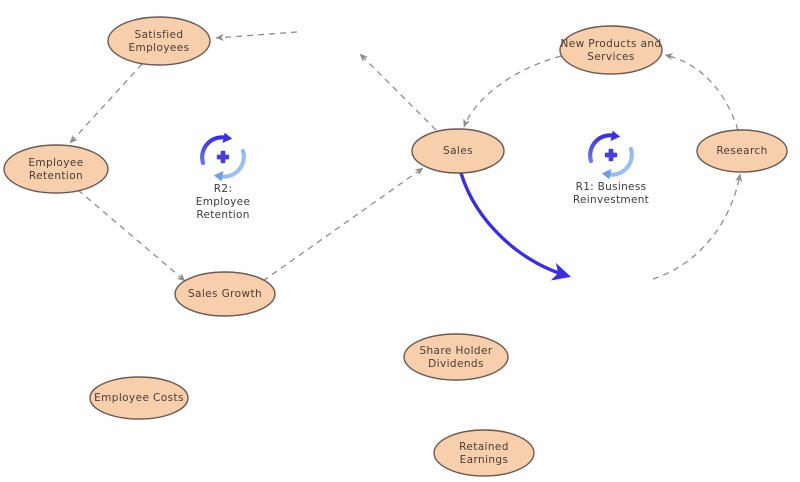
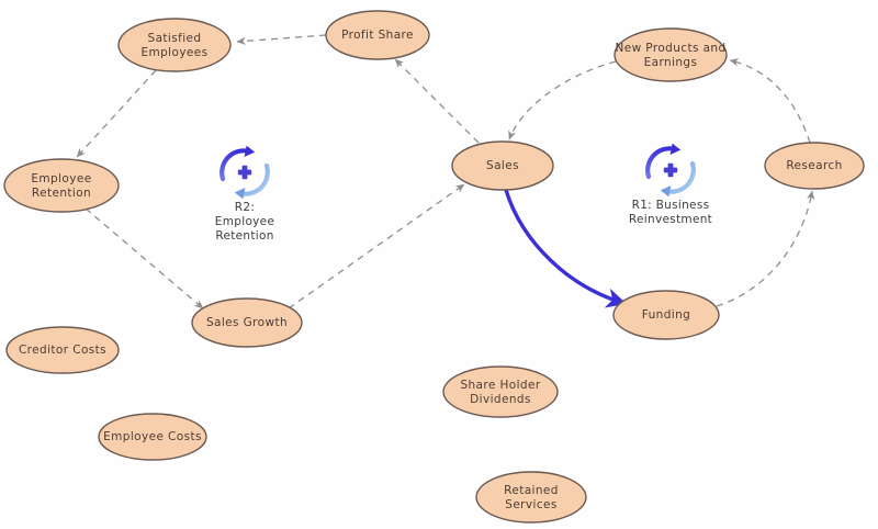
  R2: Employee Retention
  R1: Business Reinvestment
  Satisfied Employees
+ Profit Share
- New Products and Services
+ New Products and Earnings
  Employee Retention
  Sales
  Research
  Sales Growth
+ Funding
+ Creditor Costs
  Share Holder Dividends
  Employee Costs
- Retained Earnings
+ Retained Services
